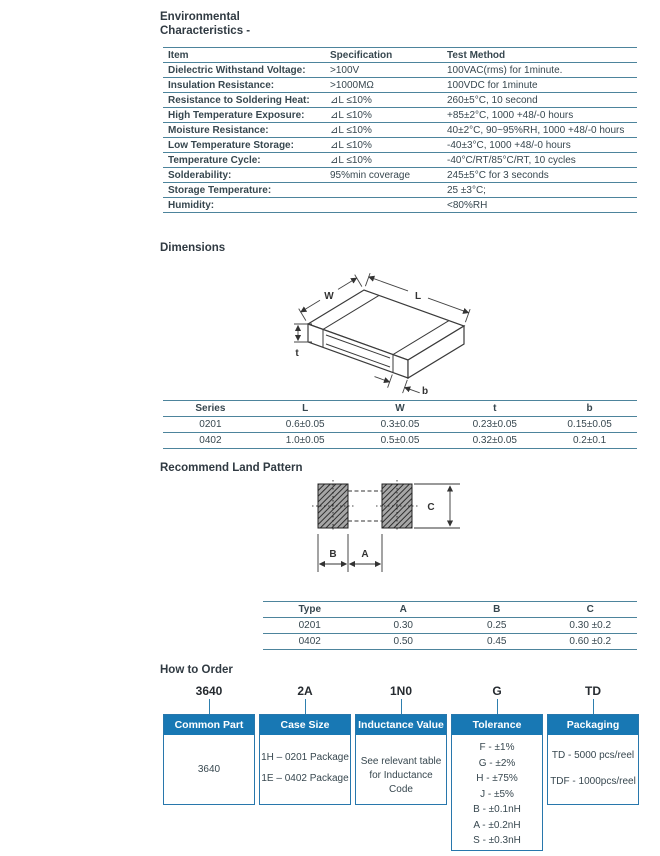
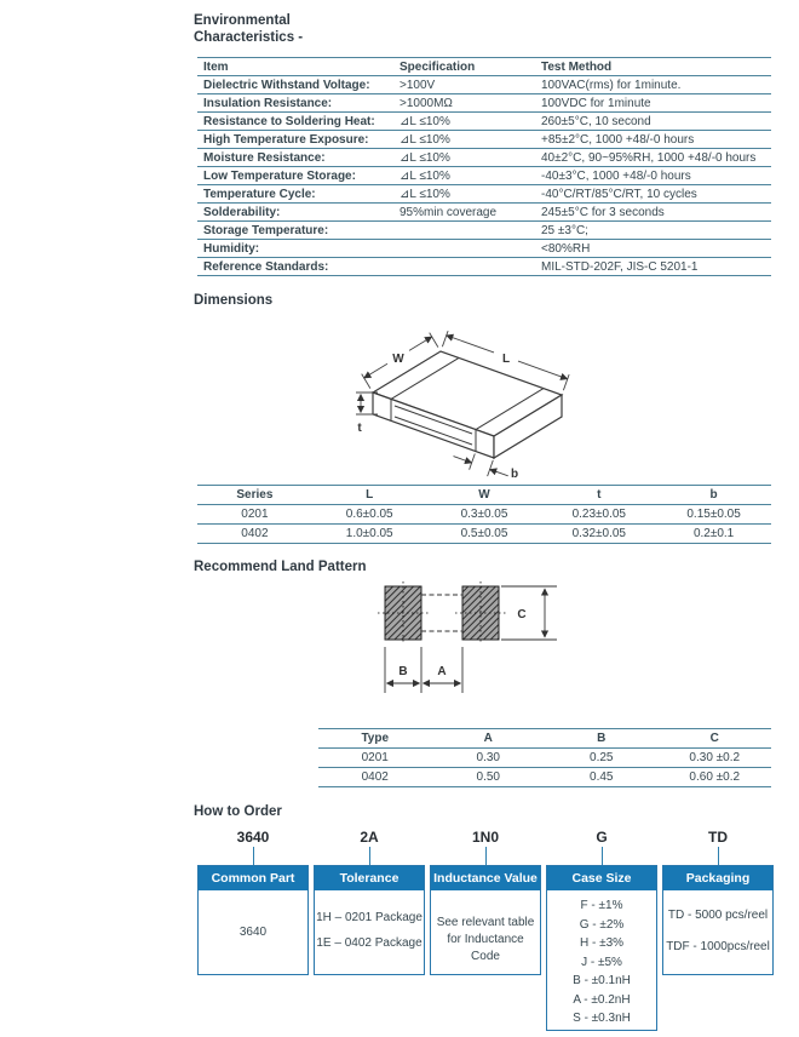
  Environmental
  Characteristics -
  Item
  Specification
  Test Method
  Dielectric Withstand Voltage:
  >100V
  100VAC(rms) for 1minute.
  Insulation Resistance:
  >1000MΩ
  100VDC for 1minute
  Resistance to Soldering Heat:
  ⊿L ≤10%
  260±5°C, 10 second
  High Temperature Exposure:
  ⊿L ≤10%
  +85±2°C, 1000 +48/-0 hours
  Moisture Resistance:
  ⊿L ≤10%
  40±2°C, 90~95%RH, 1000 +48/-0 hours
  Low Temperature Storage:
  ⊿L ≤10%
  -40±3°C, 1000 +48/-0 hours
  Temperature Cycle:
  ⊿L ≤10%
  -40°C/RT/85°C/RT, 10 cycles
  Solderability:
  95%min coverage
  245±5°C for 3 seconds
  Storage Temperature:
  25 ±3°C;
  Humidity:
  <80%RH
+ Reference Standards:
+ MIL-STD-202F, JIS-C 5201-1
  Dimensions
  W
  L
  t
  b
  Series
  L
  W
  t
  b
  0201
  0.6±0.05
  0.3±0.05
  0.23±0.05
  0.15±0.05
  0402
  1.0±0.05
  0.5±0.05
  0.32±0.05
  0.2±0.1
  Recommend Land Pattern
  C
  B
  A
  Type
  A
  B
  C
  0201
  0.30
  0.25
  0.30 ±0.2
  0402
  0.50
  0.45
  0.60 ±0.2
  How to Order
  3640
  2A
  1N0
  G
  TD
  Common Part
  3640
- Case Size
+ Tolerance
  1H – 0201 Package
  1E – 0402 Package
  Inductance Value
  See relevant table
  for Inductance Code
- Tolerance
+ Case Size
  F - ±1%
  G - ±2%
- H - ±75%
+ H - ±3%
  J - ±5%
  B - ±0.1nH
  A - ±0.2nH
  S - ±0.3nH
  Packaging
  TD - 5000 pcs/reel
  TDF - 1000pcs/reel
